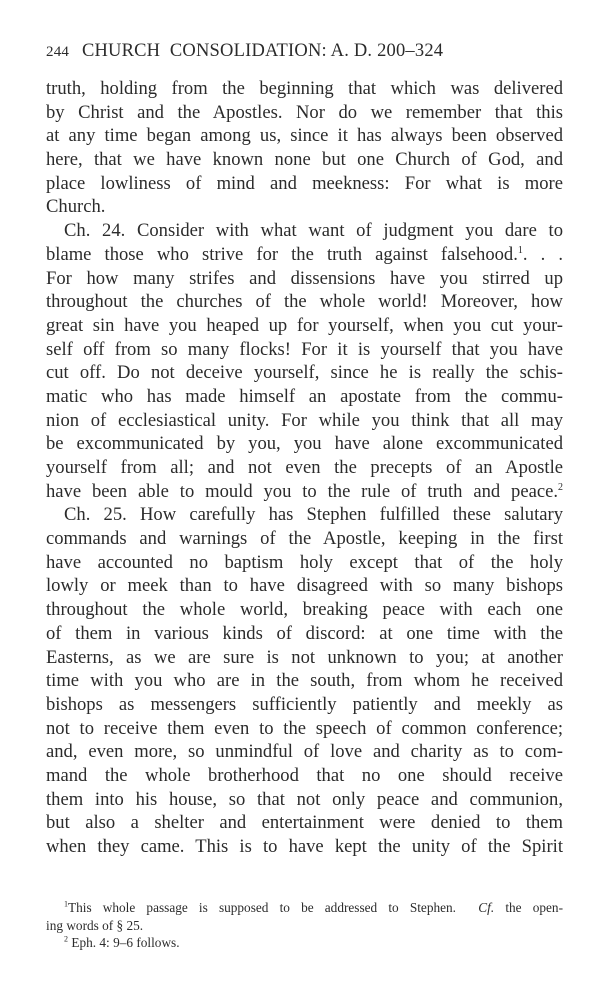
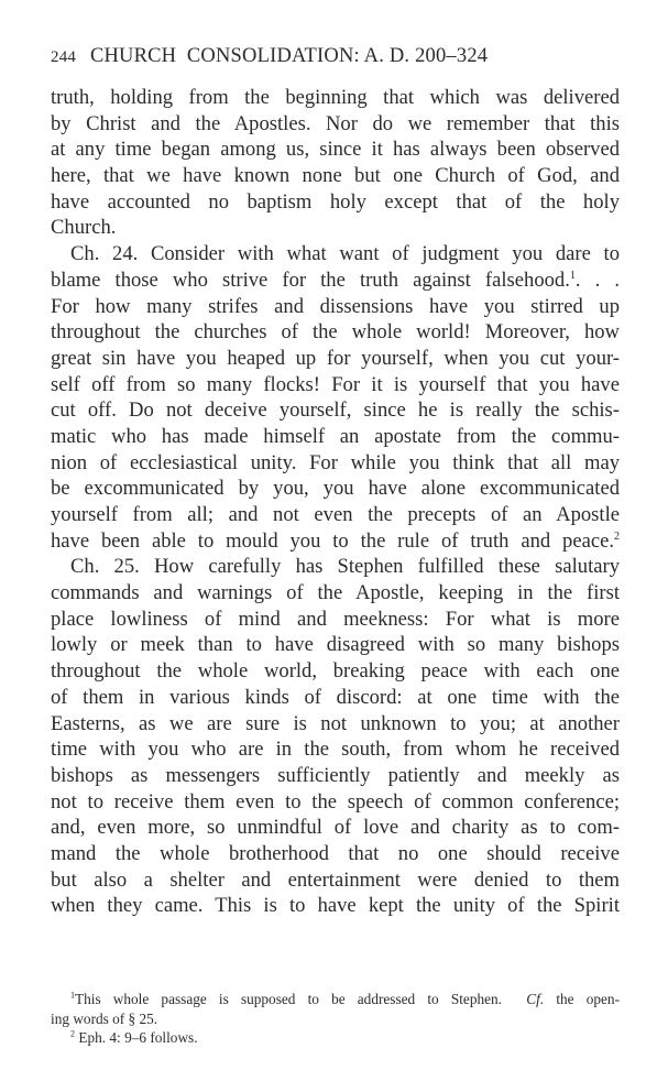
  244 CHURCH CONSOLIDATION: A. D. 200–324
  truth, holding from the beginning that which was delivered
  by Christ and the Apostles. Nor do we remember that this
  at any time began among us, since it has always been observed
  here, that we have known none but one Church of God, and
- place lowliness of mind and meekness: For what is more
+ have accounted no baptism holy except that of the holy
  Church.
  Ch. 24. Consider with what want of judgment you dare to
  blame those who strive for the truth against falsehood.1. . .
  For how many strifes and dissensions have you stirred up
  throughout the churches of the whole world! Moreover, how
  great sin have you heaped up for yourself, when you cut your-
  self off from so many flocks! For it is yourself that you have
  cut off. Do not deceive yourself, since he is really the schis-
  matic who has made himself an apostate from the commu-
  nion of ecclesiastical unity. For while you think that all may
  be excommunicated by you, you have alone excommunicated
  yourself from all; and not even the precepts of an Apostle
  have been able to mould you to the rule of truth and peace.2
  Ch. 25. How carefully has Stephen fulfilled these salutary
  commands and warnings of the Apostle, keeping in the first
- have accounted no baptism holy except that of the holy
+ place lowliness of mind and meekness: For what is more
  lowly or meek than to have disagreed with so many bishops
  throughout the whole world, breaking peace with each one
  of them in various kinds of discord: at one time with the
  Easterns, as we are sure is not unknown to you; at another
  time with you who are in the south, from whom he received
  bishops as messengers sufficiently patiently and meekly as
  not to receive them even to the speech of common conference;
  and, even more, so unmindful of love and charity as to com-
  mand the whole brotherhood that no one should receive
- them into his house, so that not only peace and communion,
  but also a shelter and entertainment were denied to them
  when they came. This is to have kept the unity of the Spirit
  1This whole passage is supposed to be addressed to Stephen. Cf. the open-
  ing words of § 25.
  2 Eph. 4: 9–6 follows.
